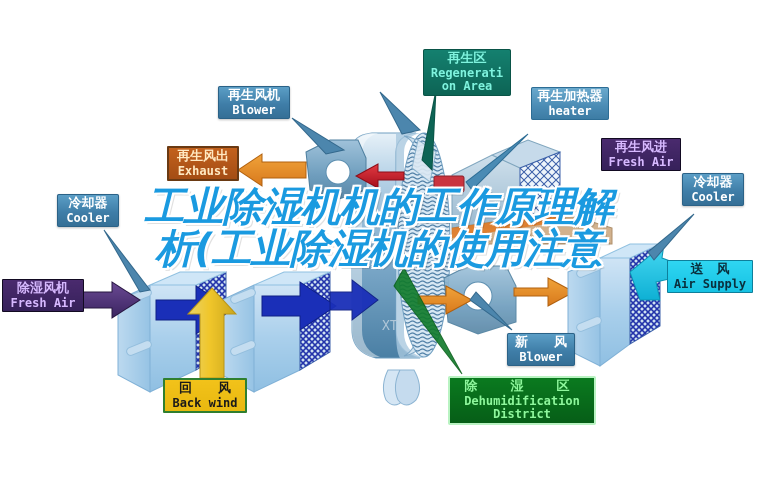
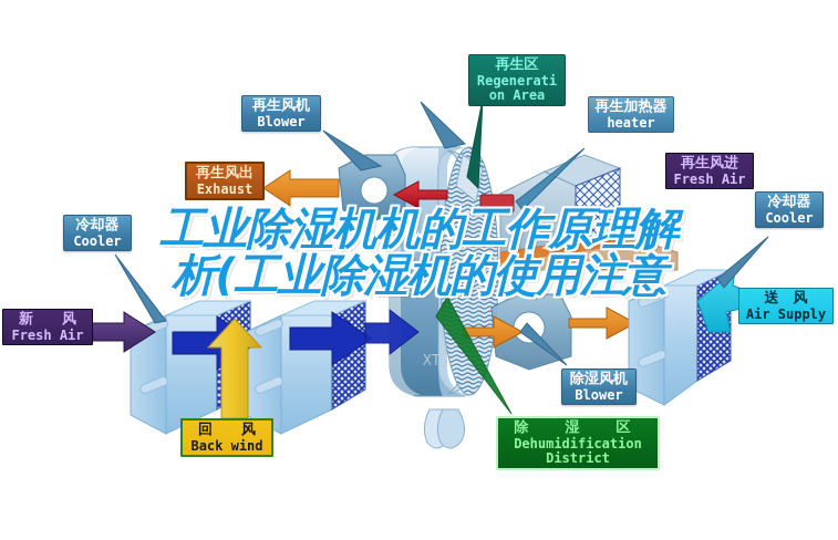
  XT
  再生风机
  Blower
  再生区
  Regenerati
  on Area
  再生加热器
  heater
  再生风进
  Fresh Air
  冷却器
  Cooler
  冷却器
  Cooler
  再生风出
  Exhaust
- 除湿风机
+ 新 风
  Fresh Air
  回 风
  Back wind
- 新 风
+ 除湿风机
  Blower
  除 湿 区
  Dehumidification
  District
  送 风
  Air Supply
  工业除湿机机的工作原理解
  析(工业除湿机的使用注意
